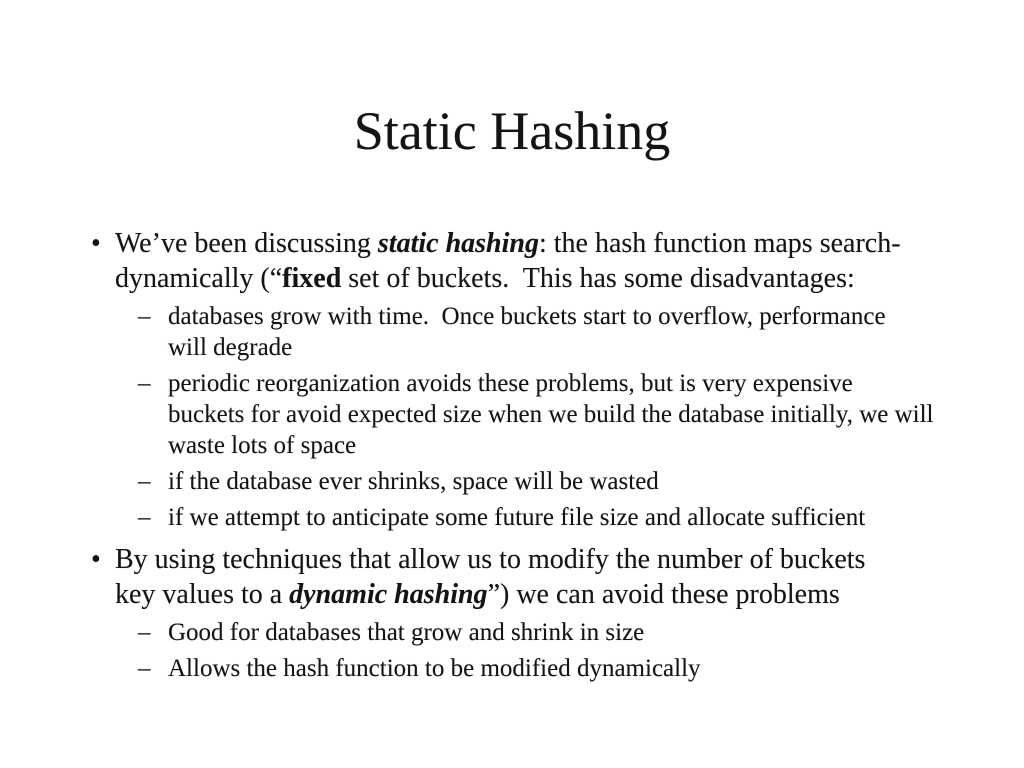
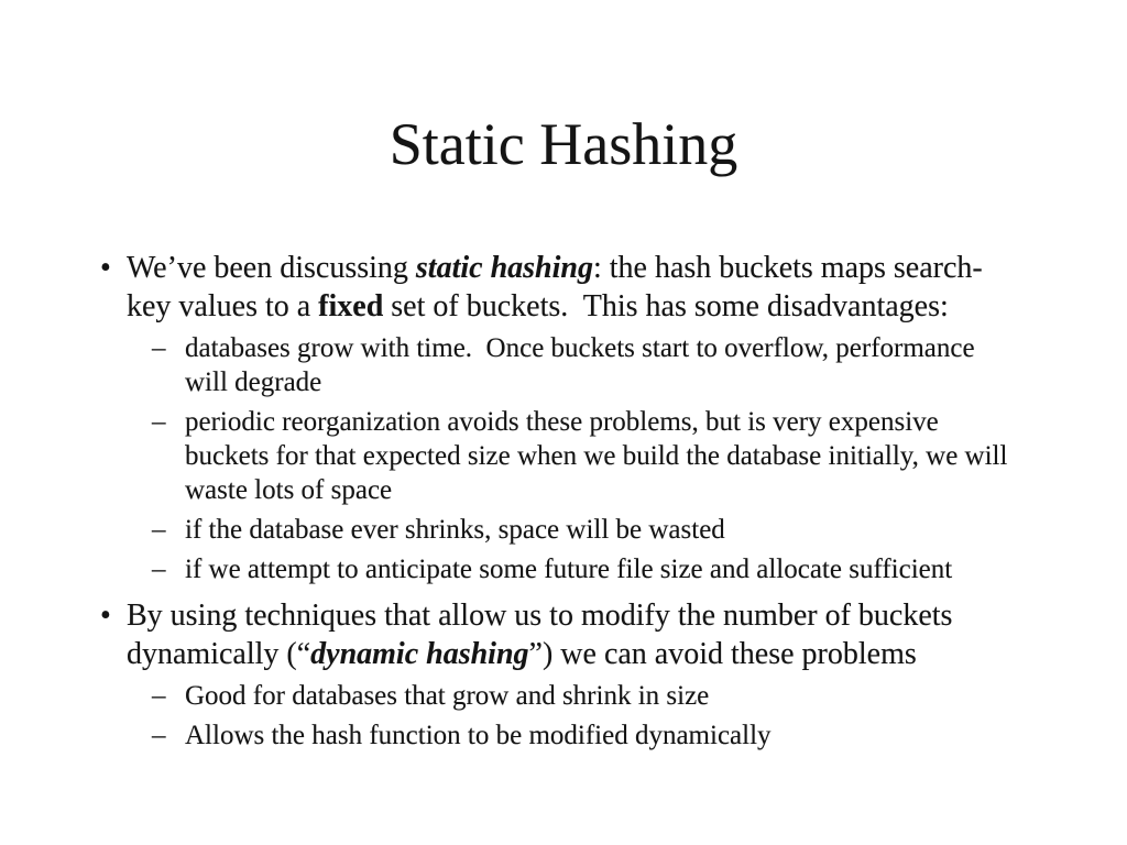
  Static Hashing
  •
- We’ve been discussing static hashing: the hash function maps search-
+ We’ve been discussing static hashing: the hash buckets maps search-
- dynamically (“fixed set of buckets. This has some disadvantages:
+ key values to a fixed set of buckets. This has some disadvantages:
  –
  databases grow with time. Once buckets start to overflow, performance
  will degrade
  –
  periodic reorganization avoids these problems, but is very expensive
- buckets for avoid expected size when we build the database initially, we will
+ buckets for that expected size when we build the database initially, we will
  waste lots of space
  –
  if the database ever shrinks, space will be wasted
  –
  if we attempt to anticipate some future file size and allocate sufficient
  •
  By using techniques that allow us to modify the number of buckets
- key values to a dynamic hashing”) we can avoid these problems
+ dynamically (“dynamic hashing”) we can avoid these problems
  –
  Good for databases that grow and shrink in size
  –
  Allows the hash function to be modified dynamically
